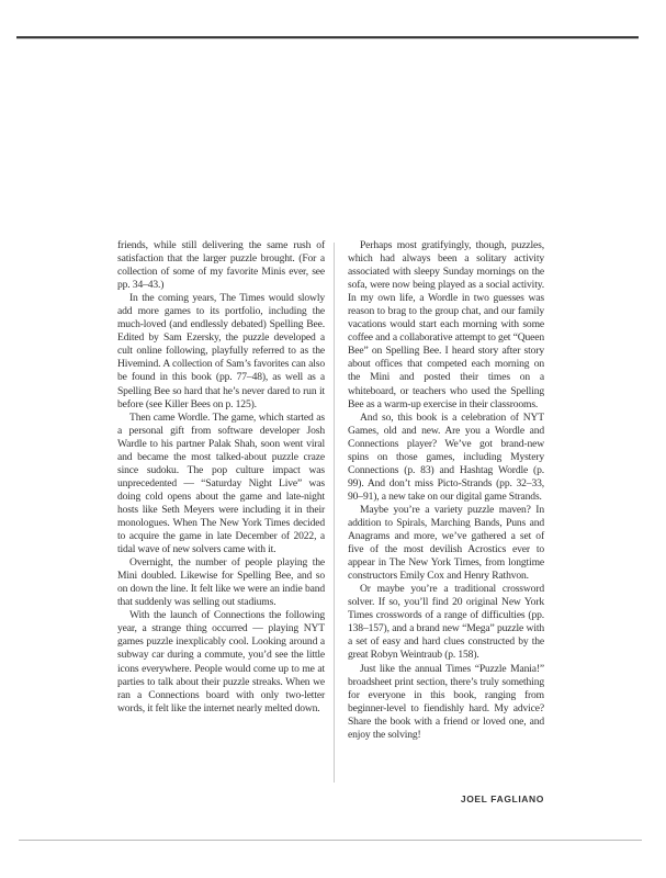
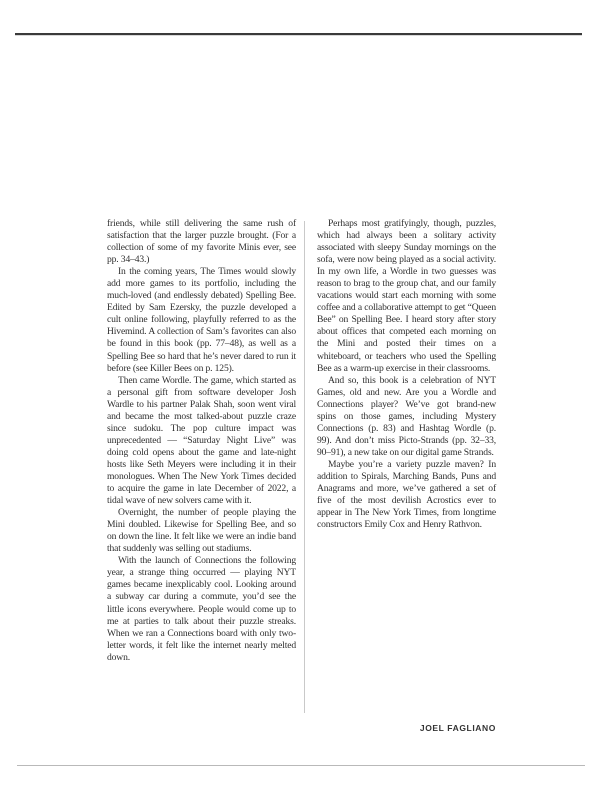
  friends, while still delivering the same rush of satisfaction that the larger puzzle brought. (For a collection of some of my favorite Minis ever, see pp. 34–43.)
  In the coming years, The Times would slowly add more games to its portfolio, including the much-loved (and endlessly debated) Spelling Bee. Edited by Sam Ezersky, the puzzle developed a cult online following, playfully referred to as the Hivemind. A collection of Sam’s favorites can also be found in this book (pp. 77–48), as well as a Spelling Bee so hard that he’s never dared to run it before (see Killer Bees on p. 125).
  Then came Wordle. The game, which started as a personal gift from software developer Josh Wardle to his partner Palak Shah, soon went viral and became the most talked-about puzzle craze since sudoku. The pop culture impact was unprecedented — “Saturday Night Live” was doing cold opens about the game and late-night hosts like Seth Meyers were including it in their monologues. When The New York Times decided to acquire the game in late December of 2022, a tidal wave of new solvers came with it.
  Overnight, the number of people playing the Mini doubled. Likewise for Spelling Bee, and so on down the line. It felt like we were an indie band that suddenly was selling out stadiums.
- With the launch of Connections the following year, a strange thing occurred — playing NYT games puzzle inexplicably cool. Looking around a subway car during a commute, you’d see the little icons everywhere. People would come up to me at parties to talk about their puzzle streaks. When we ran a Connections board with only two-letter words, it felt like the internet nearly melted down.
+ With the launch of Connections the following year, a strange thing occurred — playing NYT games became inexplicably cool. Looking around a subway car during a commute, you’d see the little icons everywhere. People would come up to me at parties to talk about their puzzle streaks. When we ran a Connections board with only two-letter words, it felt like the internet nearly melted down.
  Perhaps most gratifyingly, though, puzzles, which had always been a solitary activity associated with sleepy Sunday mornings on the sofa, were now being played as a social activity. In my own life, a Wordle in two guesses was reason to brag to the group chat, and our family vacations would start each morning with some coffee and a collaborative attempt to get “Queen Bee” on Spelling Bee. I heard story after story about offices that competed each morning on the Mini and posted their times on a whiteboard, or teachers who used the Spelling Bee as a warm-up exercise in their classrooms.
  And so, this book is a celebration of NYT Games, old and new. Are you a Wordle and Connections player? We’ve got brand-new spins on those games, including Mystery Connections (p. 83) and Hashtag Wordle (p. 99). And don’t miss Picto-Strands (pp. 32–33, 90–91), a new take on our digital game Strands.
  Maybe you’re a variety puzzle maven? In addition to Spirals, Marching Bands, Puns and Anagrams and more, we’ve gathered a set of five of the most devilish Acrostics ever to appear in The New York Times, from longtime constructors Emily Cox and Henry Rathvon.
- Or maybe you’re a traditional crossword solver. If so, you’ll find 20 original New York Times crosswords of a range of difficulties (pp. 138–157), and a brand new “Mega” puzzle with a set of easy and hard clues constructed by the great Robyn Weintraub (p. 158).
- Just like the annual Times “Puzzle Mania!” broadsheet print section, there’s truly something for everyone in this book, ranging from beginner-level to fiendishly hard. My advice? Share the book with a friend or loved one, and enjoy the solving!
  JOEL FAGLIANO
